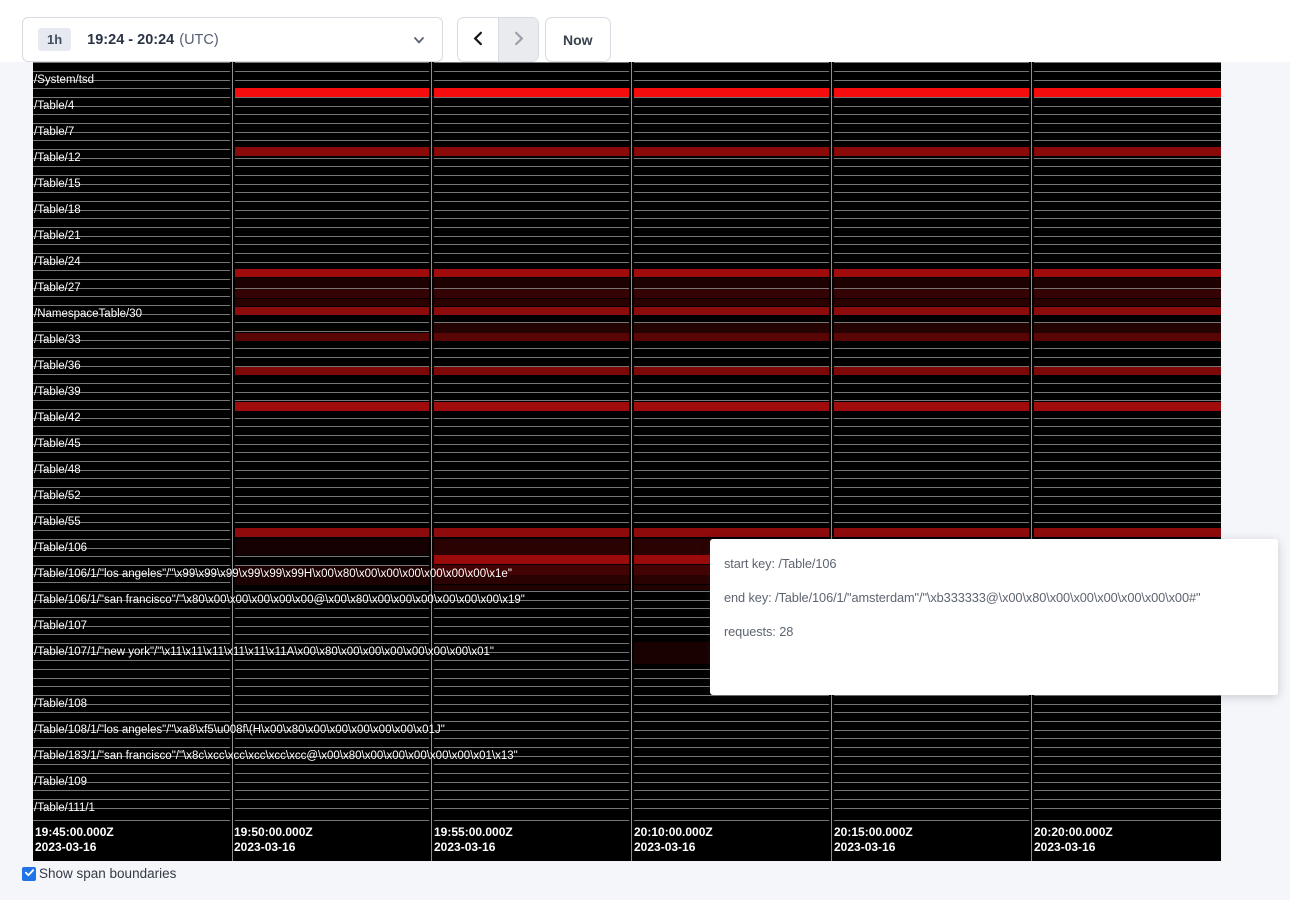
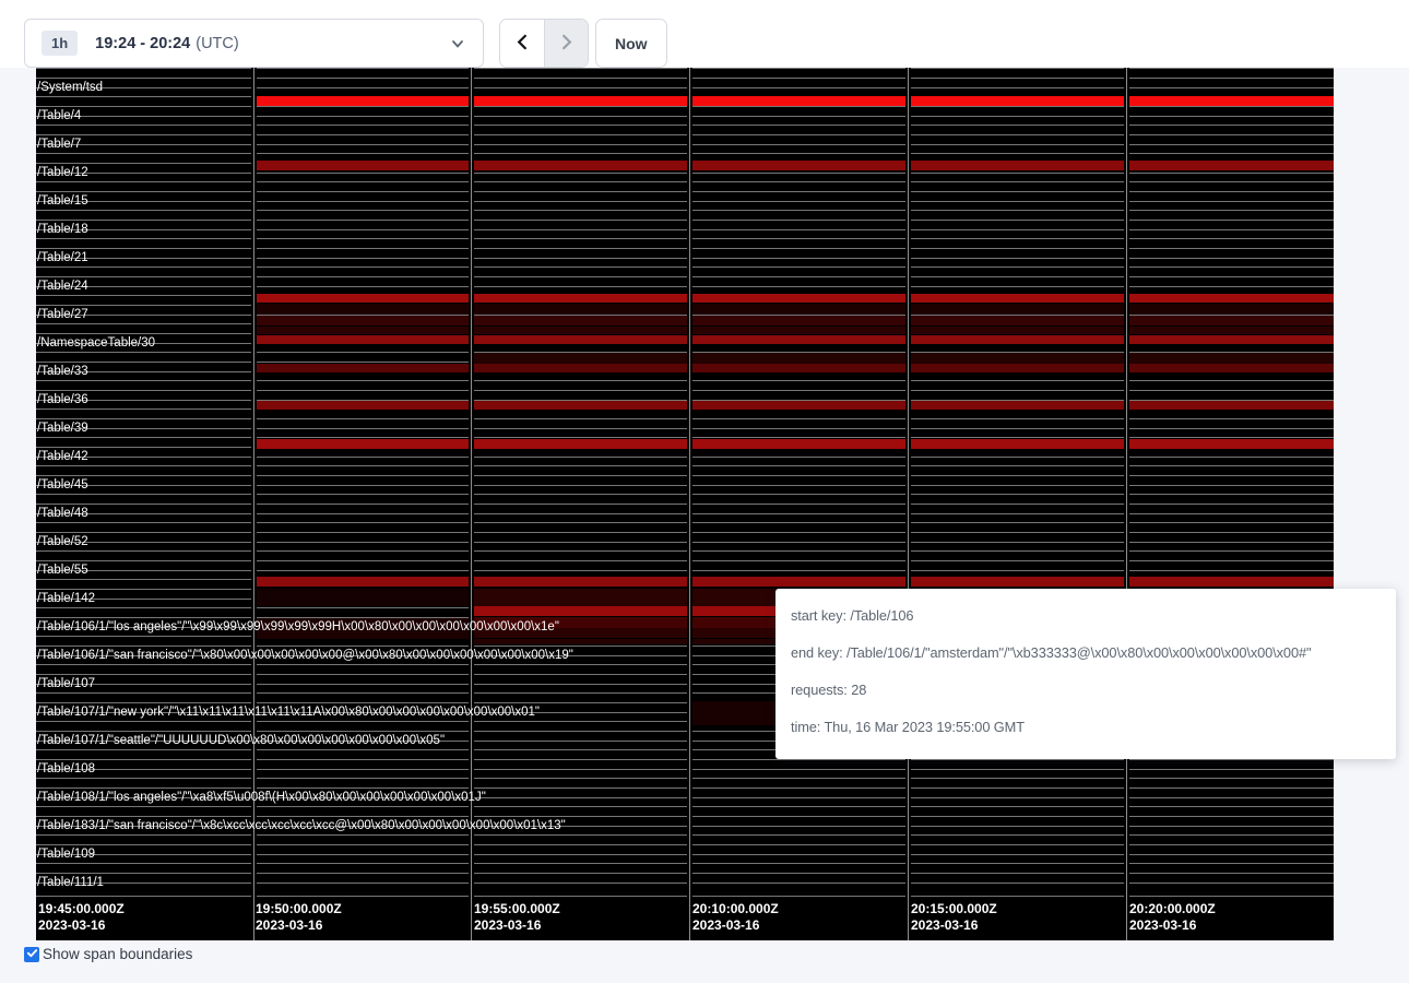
  1h
  19:24 - 20:24
  (UTC)
  Now
  /System/tsd
  /Table/4
  /Table/7
  /Table/12
  /Table/15
  /Table/18
  /Table/21
  /Table/24
  /Table/27
  /NamespaceTable/30
  /Table/33
  /Table/36
  /Table/39
  /Table/42
  /Table/45
  /Table/48
  /Table/52
  /Table/55
- /Table/106
+ /Table/142
  /Table/106/1/"los angeles"/"\x99\x99\x99\x99\x99\x99H\x00\x80\x00\x00\x00\x00\x00\x00\x1e"
  /Table/106/1/"san francisco"/"\x80\x00\x00\x00\x00\x00@\x00\x80\x00\x00\x00\x00\x00\x00\x19"
  /Table/107
  /Table/107/1/"new york"/"\x11\x11\x11\x11\x11\x11A\x00\x80\x00\x00\x00\x00\x00\x00\x01"
+ /Table/107/1/"seattle"/"UUUUUUD\x00\x80\x00\x00\x00\x00\x00\x00\x05"
  /Table/108
  /Table/108/1/"los angeles"/"\xa8\xf5\u008f\(H\x00\x80\x00\x00\x00\x00\x00\x01J"
  /Table/183/1/"san francisco"/"\x8c\xcc\xcc\xcc\xcc\xcc@\x00\x80\x00\x00\x00\x00\x00\x01\x13"
  /Table/109
  /Table/111/1
  19:45:00.000Z
  2023-03-16
  19:50:00.000Z
  2023-03-16
  19:55:00.000Z
  2023-03-16
  20:10:00.000Z
  2023-03-16
  20:15:00.000Z
  2023-03-16
  20:20:00.000Z
  2023-03-16
  start key: /Table/106
  end key: /Table/106/1/"amsterdam"/"\xb333333@\x00\x80\x00\x00\x00\x00\x00\x00#"
  requests: 28
+ time: Thu, 16 Mar 2023 19:55:00 GMT
  Show span boundaries
